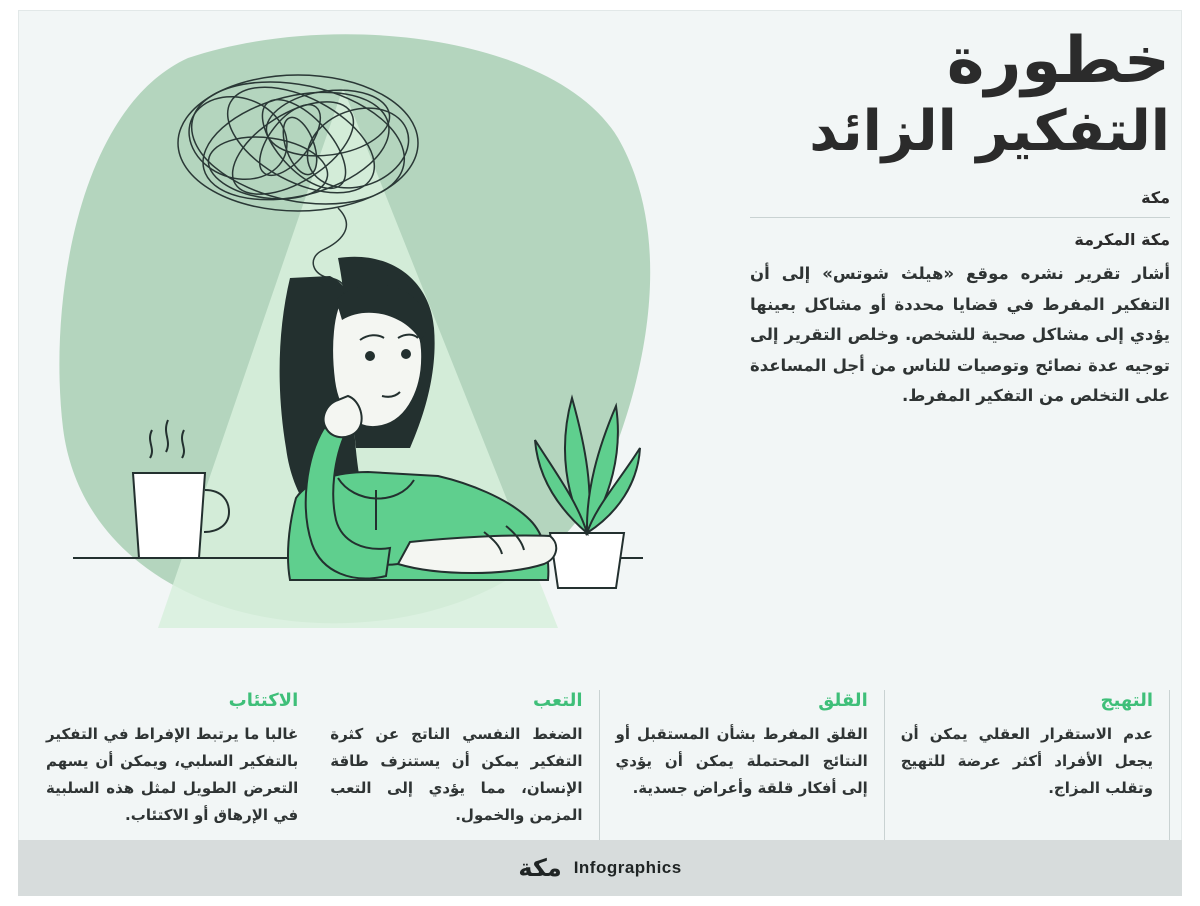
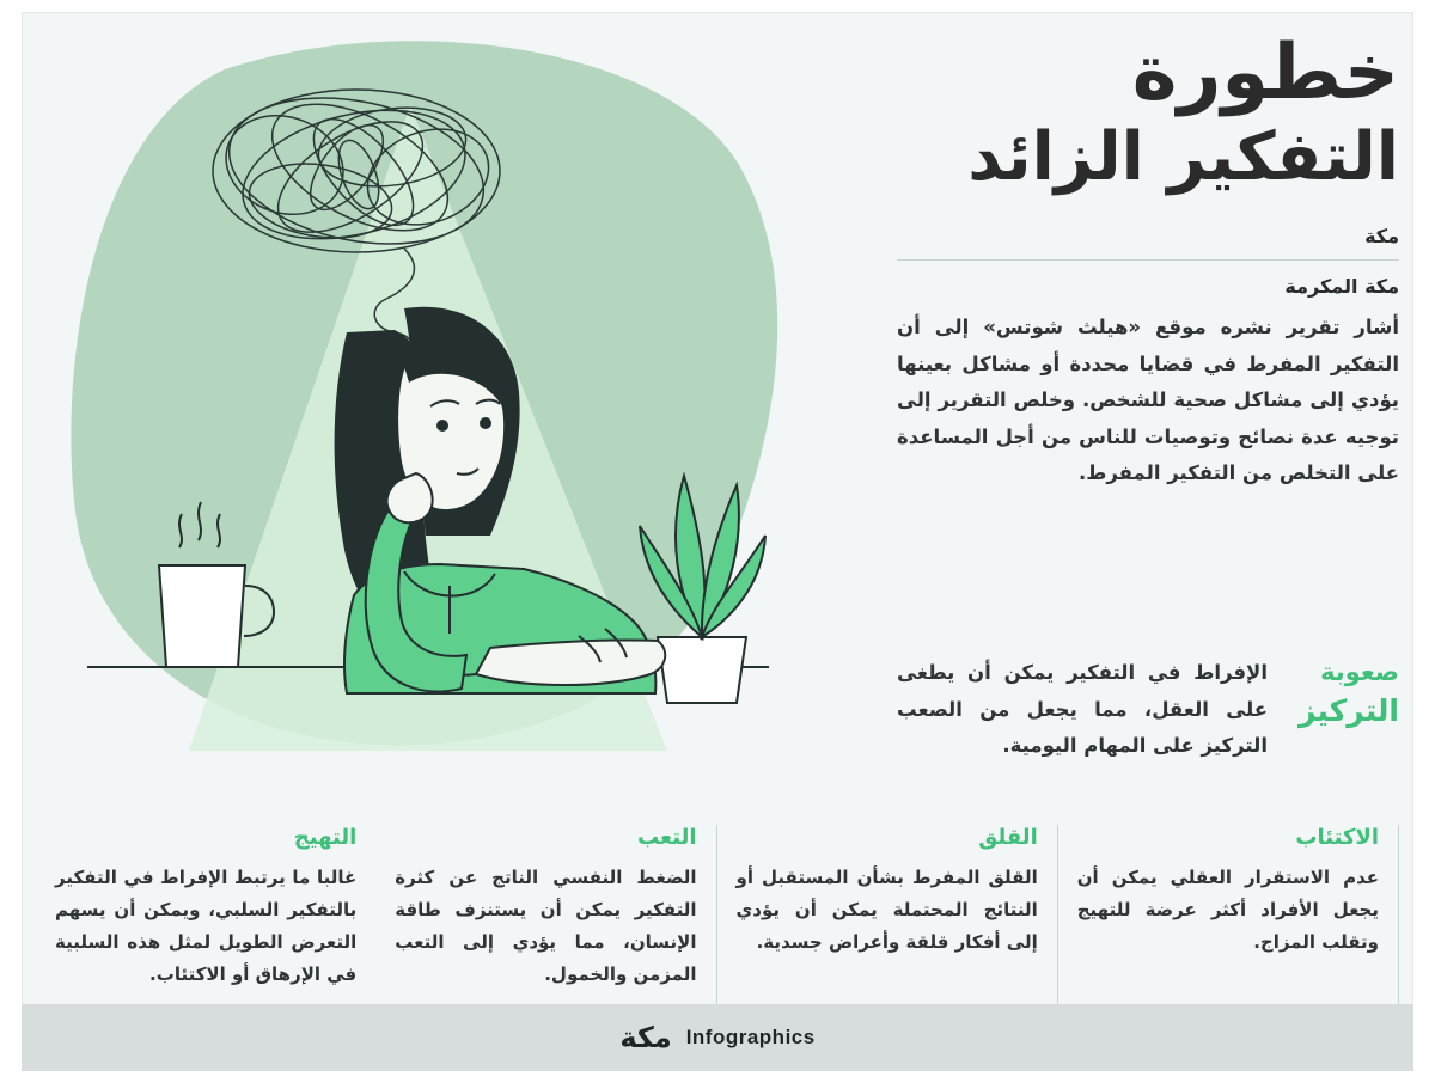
  خطورة
  التفكير الزائد
  مكة
  مكة المكرمة
  أشار تقرير نشره موقع «هيلث شوتس» إلى أن التفكير المفرط في قضايا محددة أو مشاكل بعينها يؤدي إلى مشاكل صحية للشخص. وخلص التقرير إلى توجيه عدة نصائح وتوصيات للناس من أجل المساعدة على التخلص من التفكير المفرط.
+ صعوبة
+ التركيز
+ الإفراط في التفكير يمكن أن يطغى على العقل، مما يجعل من الصعب التركيز على المهام اليومية.
- الاكتئاب
+ التهيج
  غالبا ما يرتبط الإفراط في التفكير بالتفكير السلبي، ويمكن أن يسهم التعرض الطويل لمثل هذه السلبية في الإرهاق أو الاكتئاب.
  التعب
  الضغط النفسي الناتج عن كثرة التفكير يمكن أن يستنزف طاقة الإنسان، مما يؤدي إلى التعب المزمن والخمول.
  القلق
  القلق المفرط بشأن المستقبل أو النتائج المحتملة يمكن أن يؤدي إلى أفكار قلقة وأعراض جسدية.
- التهيج
+ الاكتئاب
  عدم الاستقرار العقلي يمكن أن يجعل الأفراد أكثر عرضة للتهيج وتقلب المزاج.
  Infographics
  مكة
